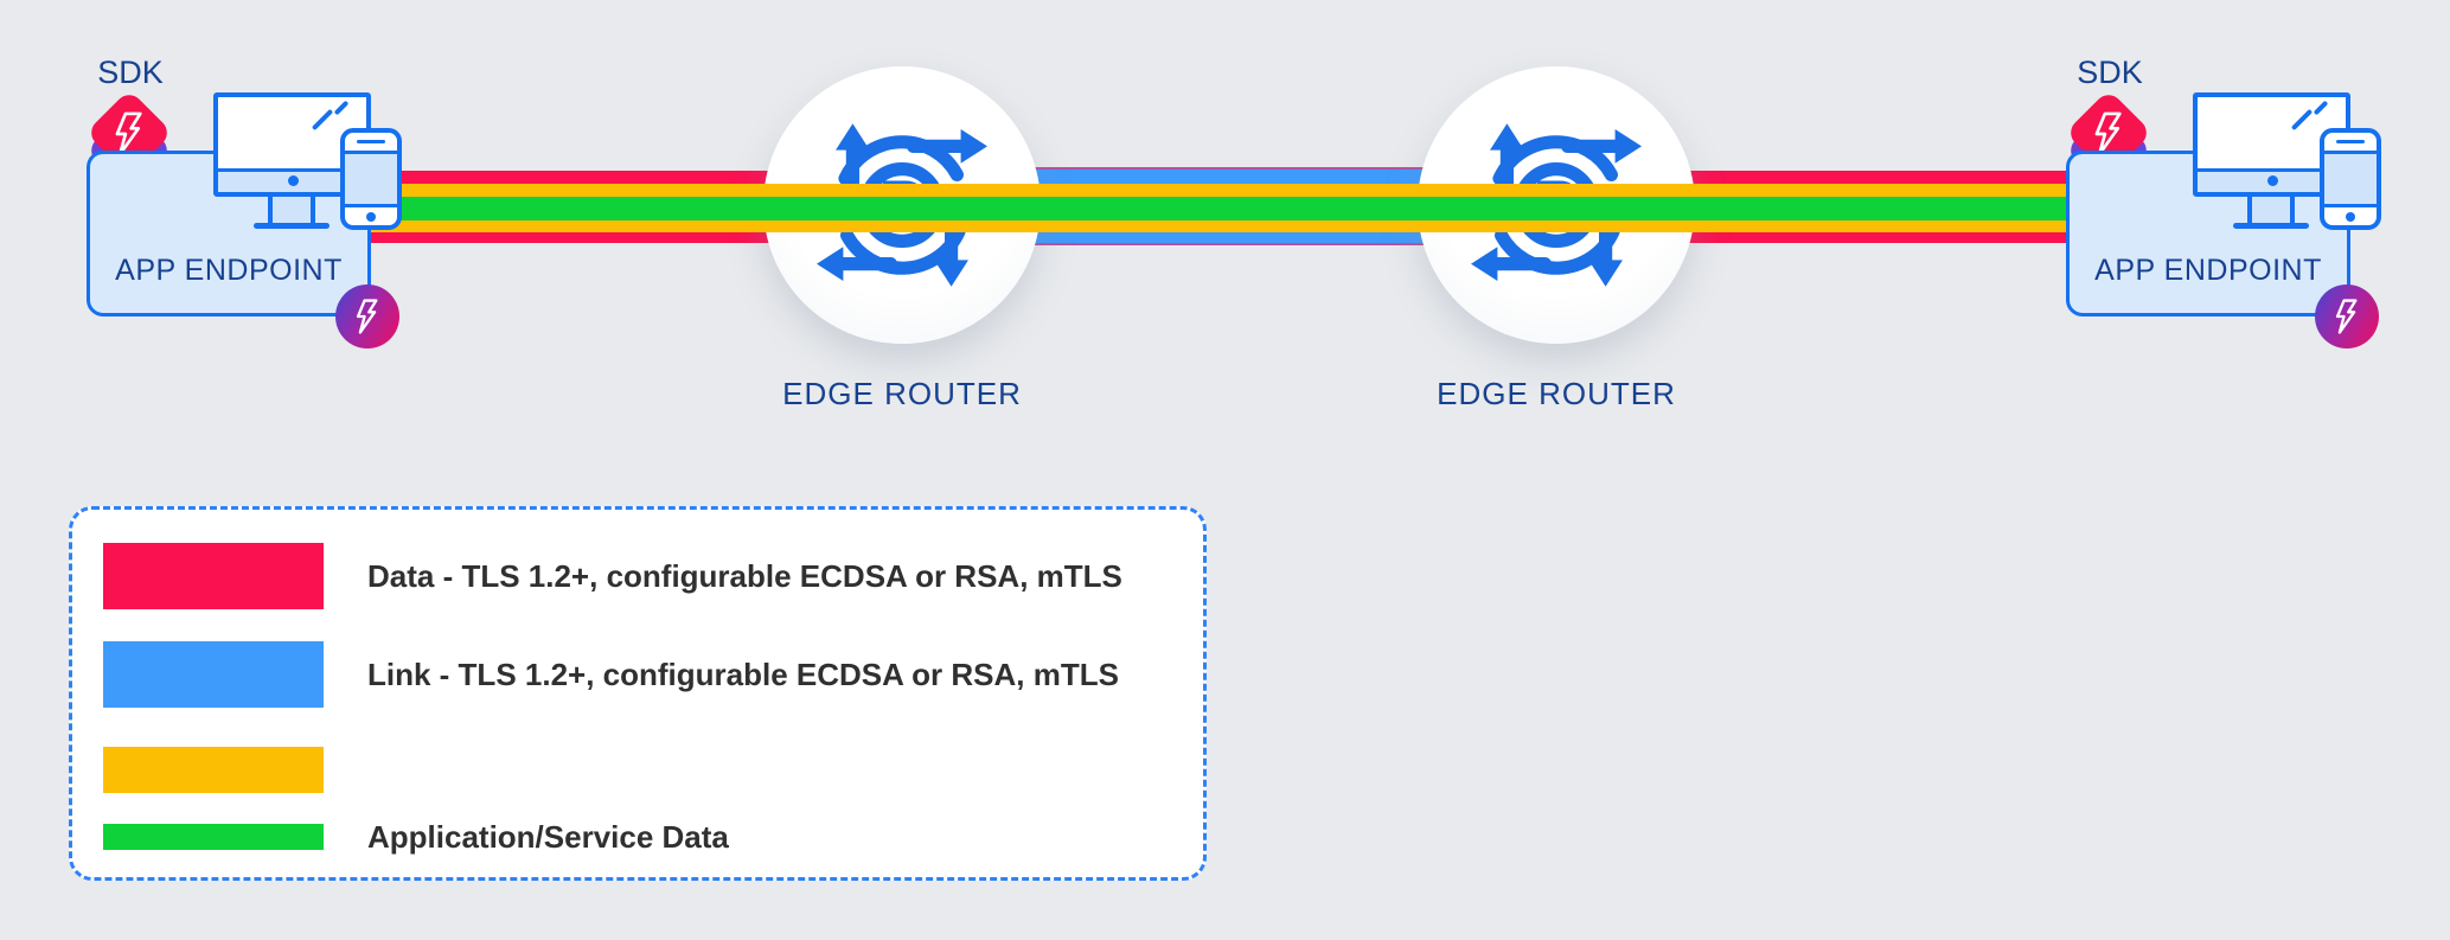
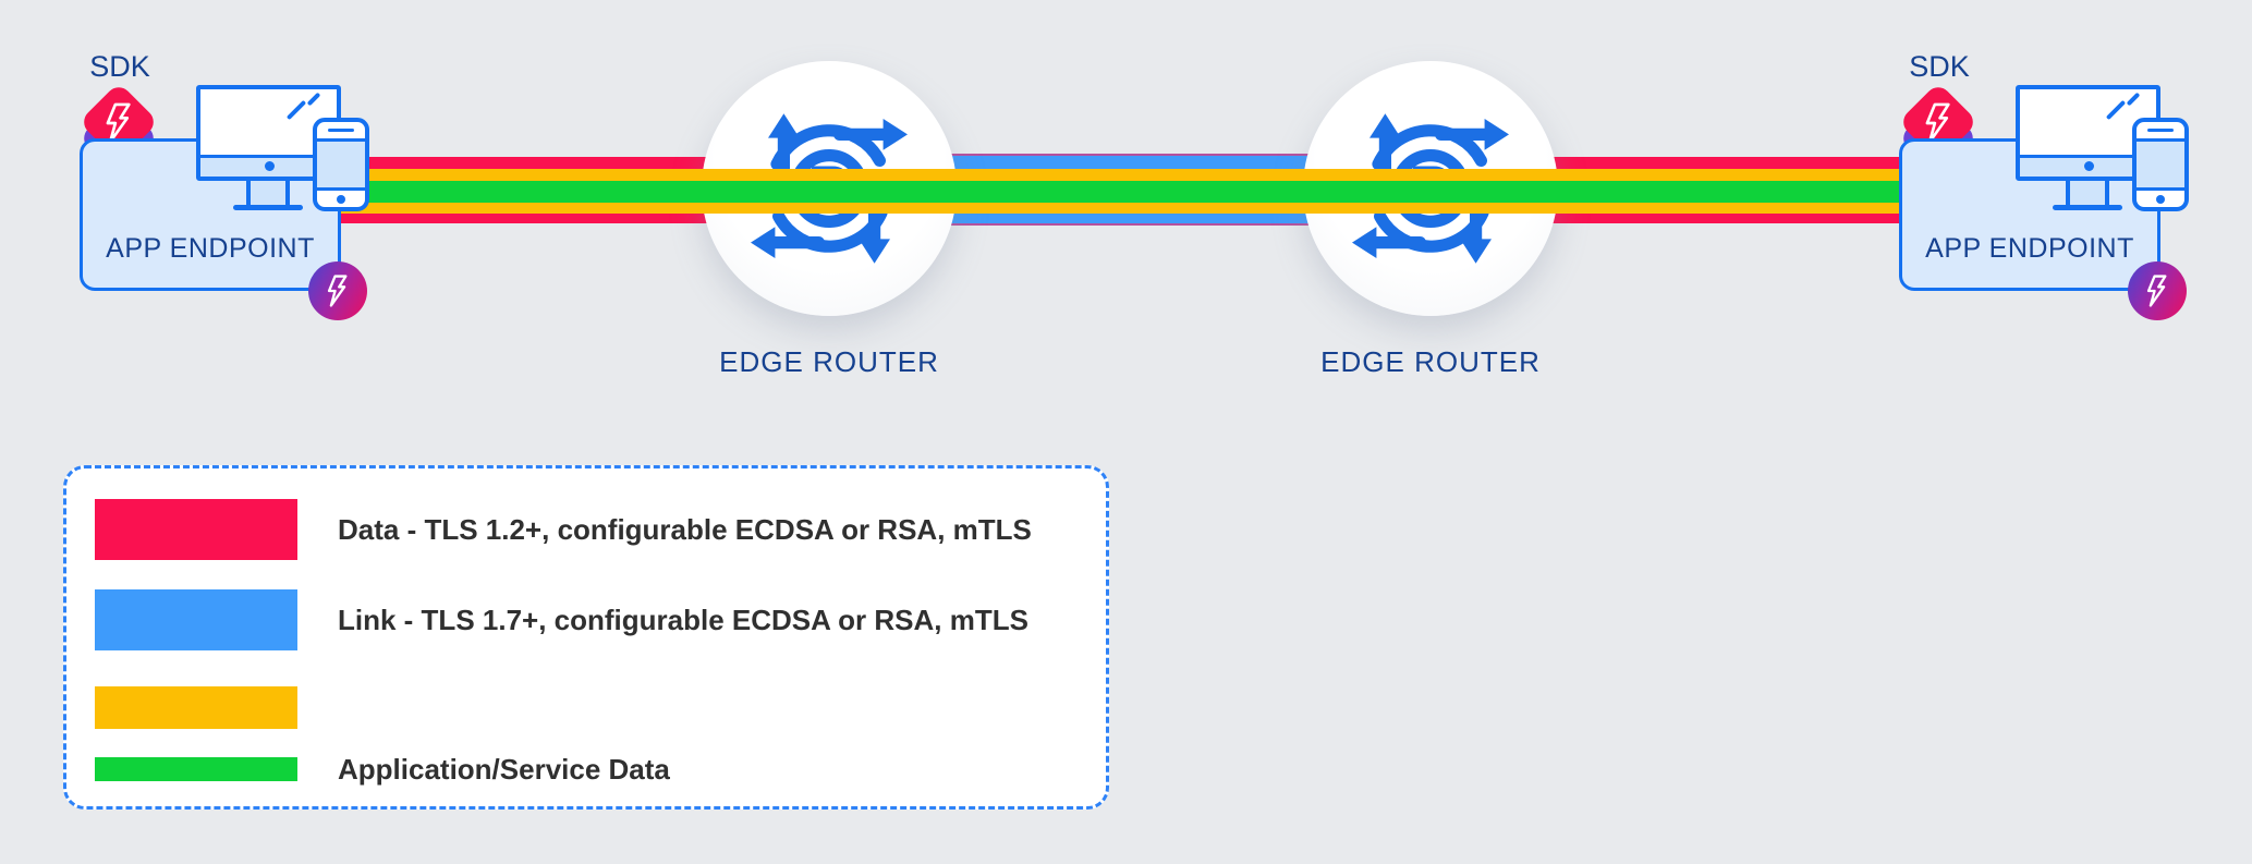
  EDGE ROUTER
  EDGE ROUTER
  SDK
  APP ENDPOINT
  SDK
  APP ENDPOINT
  Data - TLS 1.2+, configurable ECDSA or RSA, mTLS
- Link - TLS 1.2+, configurable ECDSA or RSA, mTLS
+ Link - TLS 1.7+, configurable ECDSA or RSA, mTLS
  Application/Service Data
